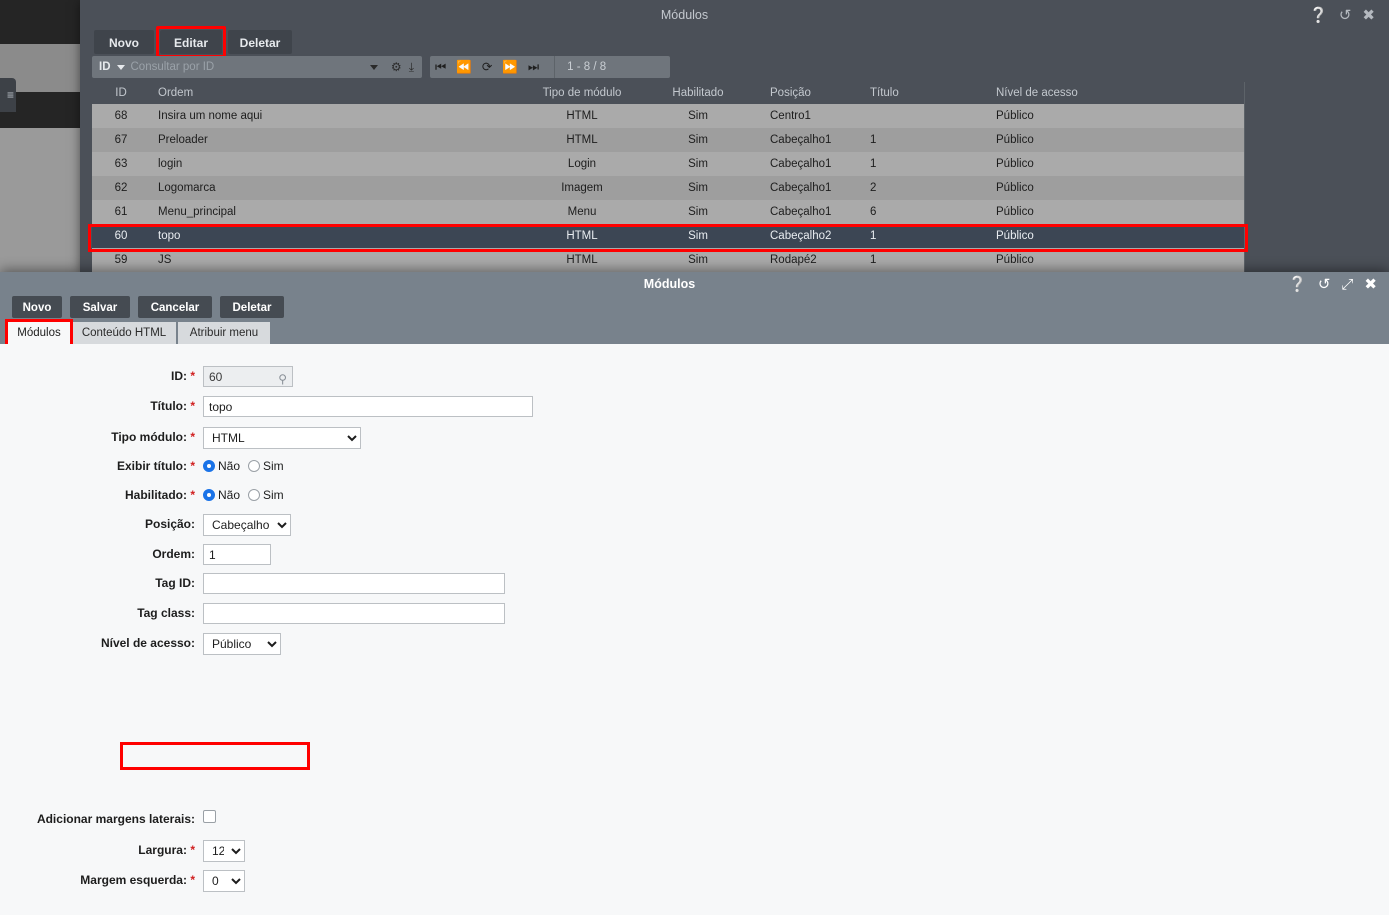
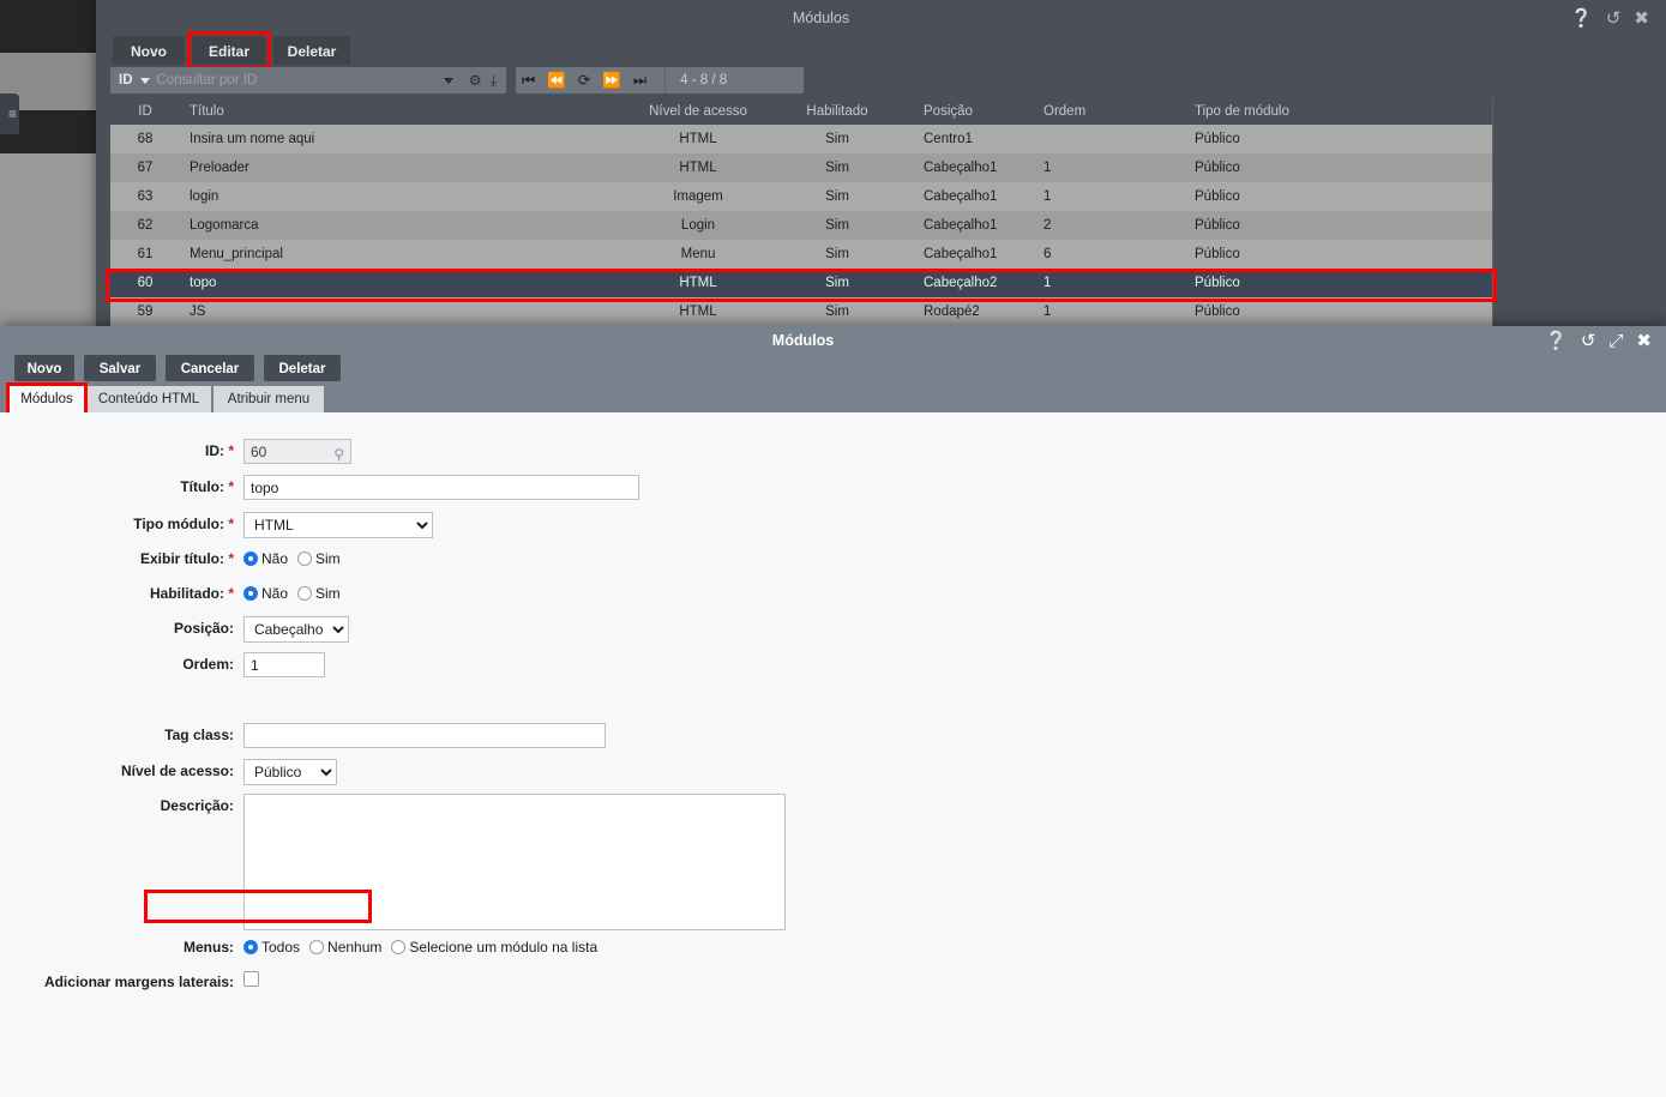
  ≡
  Módulos
  ❔
  ↺
  ✖
  Novo
  Editar
  Deletar
  ID
  Consultar por ID
  ⚙
  ⤓
  ⏮
  ⏪
  ⟳
  ⏩
  ⏭
- 1 - 8 / 8
+ 4 - 8 / 8
  ID
- Ordem
+ Título
- Tipo de módulo
+ Nível de acesso
  Habilitado
  Posição
- Título
+ Ordem
- Nível de acesso
+ Tipo de módulo
  68
  Insira um nome aqui
  HTML
  Sim
  Centro1
  Público
  67
  Preloader
  HTML
  Sim
  Cabeçalho1
  1
  Público
  63
  login
- Login
+ Imagem
  Sim
  Cabeçalho1
  1
  Público
  62
  Logomarca
- Imagem
+ Login
  Sim
  Cabeçalho1
  2
  Público
  61
  Menu_principal
  Menu
  Sim
  Cabeçalho1
  6
  Público
  60
  topo
  HTML
  Sim
  Cabeçalho2
  1
  Público
  59
  JS
  HTML
  Sim
  Rodapé2
  1
  Público
  Módulos
  ❔
  ↺
  ⤢
  ✖
  Novo
  Salvar
  Cancelar
  Deletar
  Módulos
  Conteúdo HTML
  Atribuir menu
  ID: *
  60
  ⚲
  Título: *
  topo
  Tipo módulo: *
  HTML
  Exibir título: *
  Não
  Sim
  Habilitado: *
  Não
  Sim
  Posição:
  Cabeçalho
  Ordem:
  1
- Tag ID:
  Tag class:
  Nível de acesso:
  Público
+ Descrição:
+ Menus:
+ Todos
+ Nenhum
+ Selecione um módulo na lista
  Adicionar margens laterais:
- Largura: *
- 12
- Margem esquerda: *
- 0
